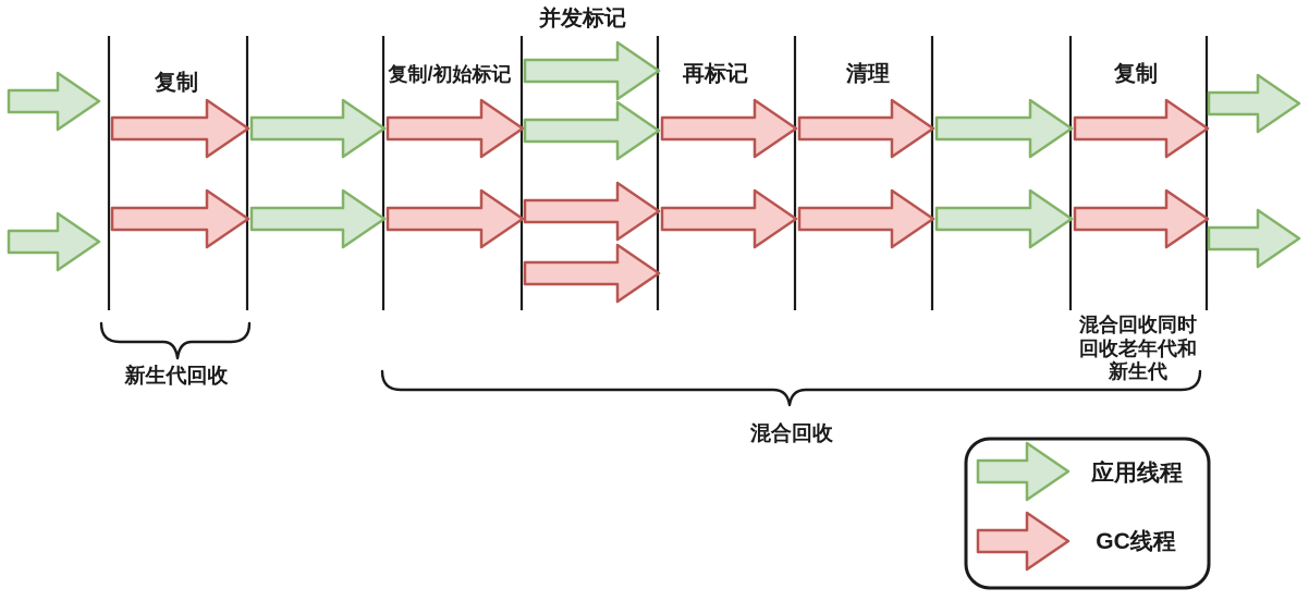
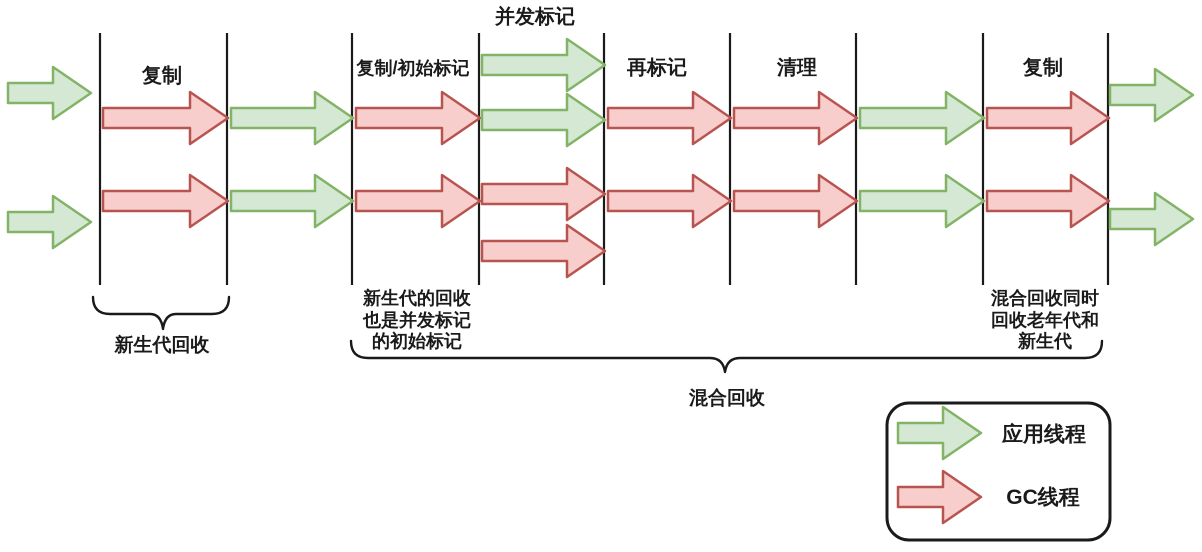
  并发标记
  复制
  复制/初始标记
  再标记
  清理
  复制
  新生代回收
  混合回收
+ 新生代的回收
+ 也是并发标记
+ 的初始标记
  混合回收同时
  回收老年代和
  新生代
  应用线程
  GC线程
